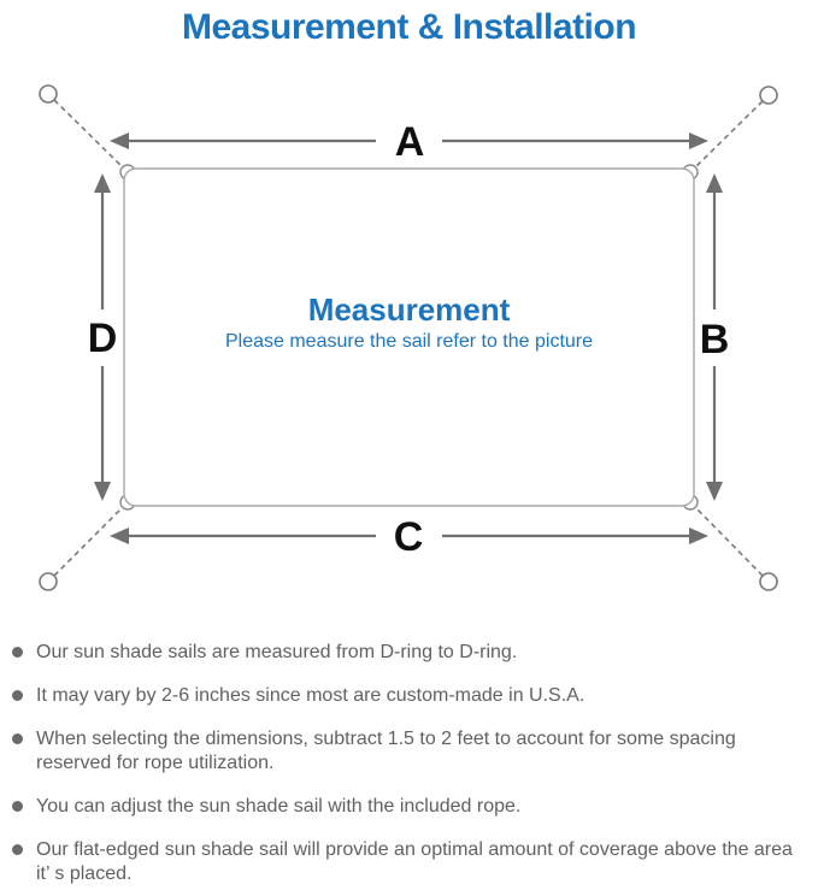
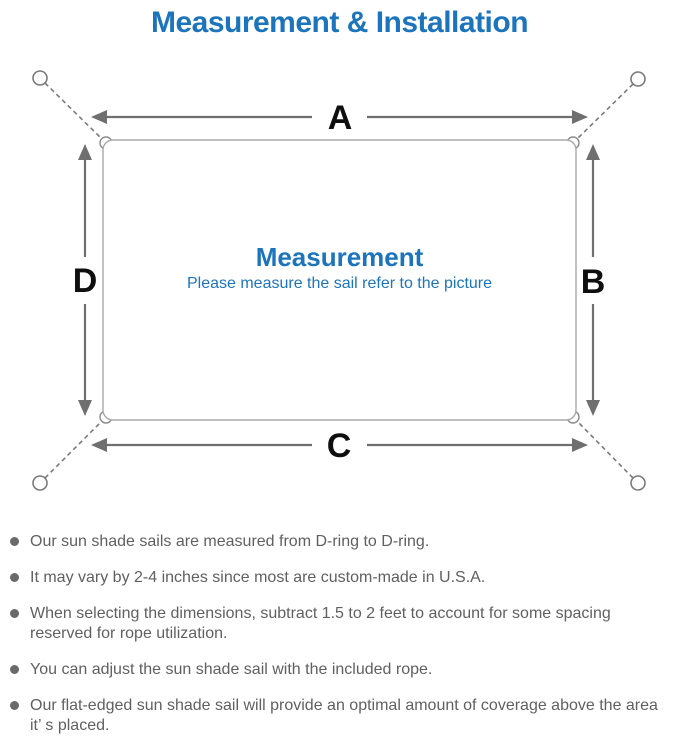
  Measurement & Installation
  A
  C
  D
  B
  Measurement
  Please measure the sail refer to the picture
  Our sun shade sails are measured from D-ring to D-ring.
- It may vary by 2-6 inches since most are custom-made in U.S.A.
+ It may vary by 2-4 inches since most are custom-made in U.S.A.
  When selecting the dimensions, subtract 1.5 to 2 feet to account for some spacing reserved for rope utilization.
  You can adjust the sun shade sail with the included rope.
  Our flat-edged sun shade sail will provide an optimal amount of coverage above the area it’ s placed.
